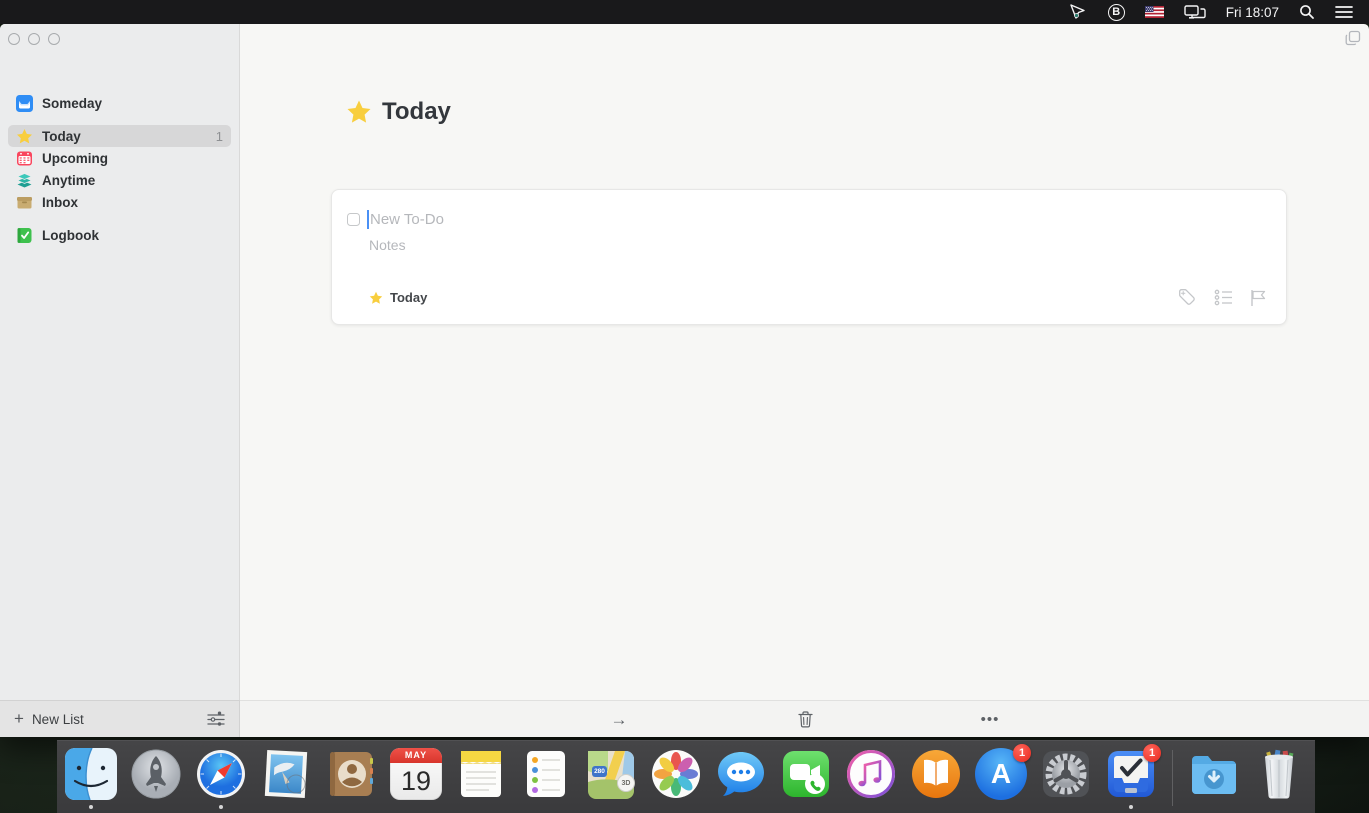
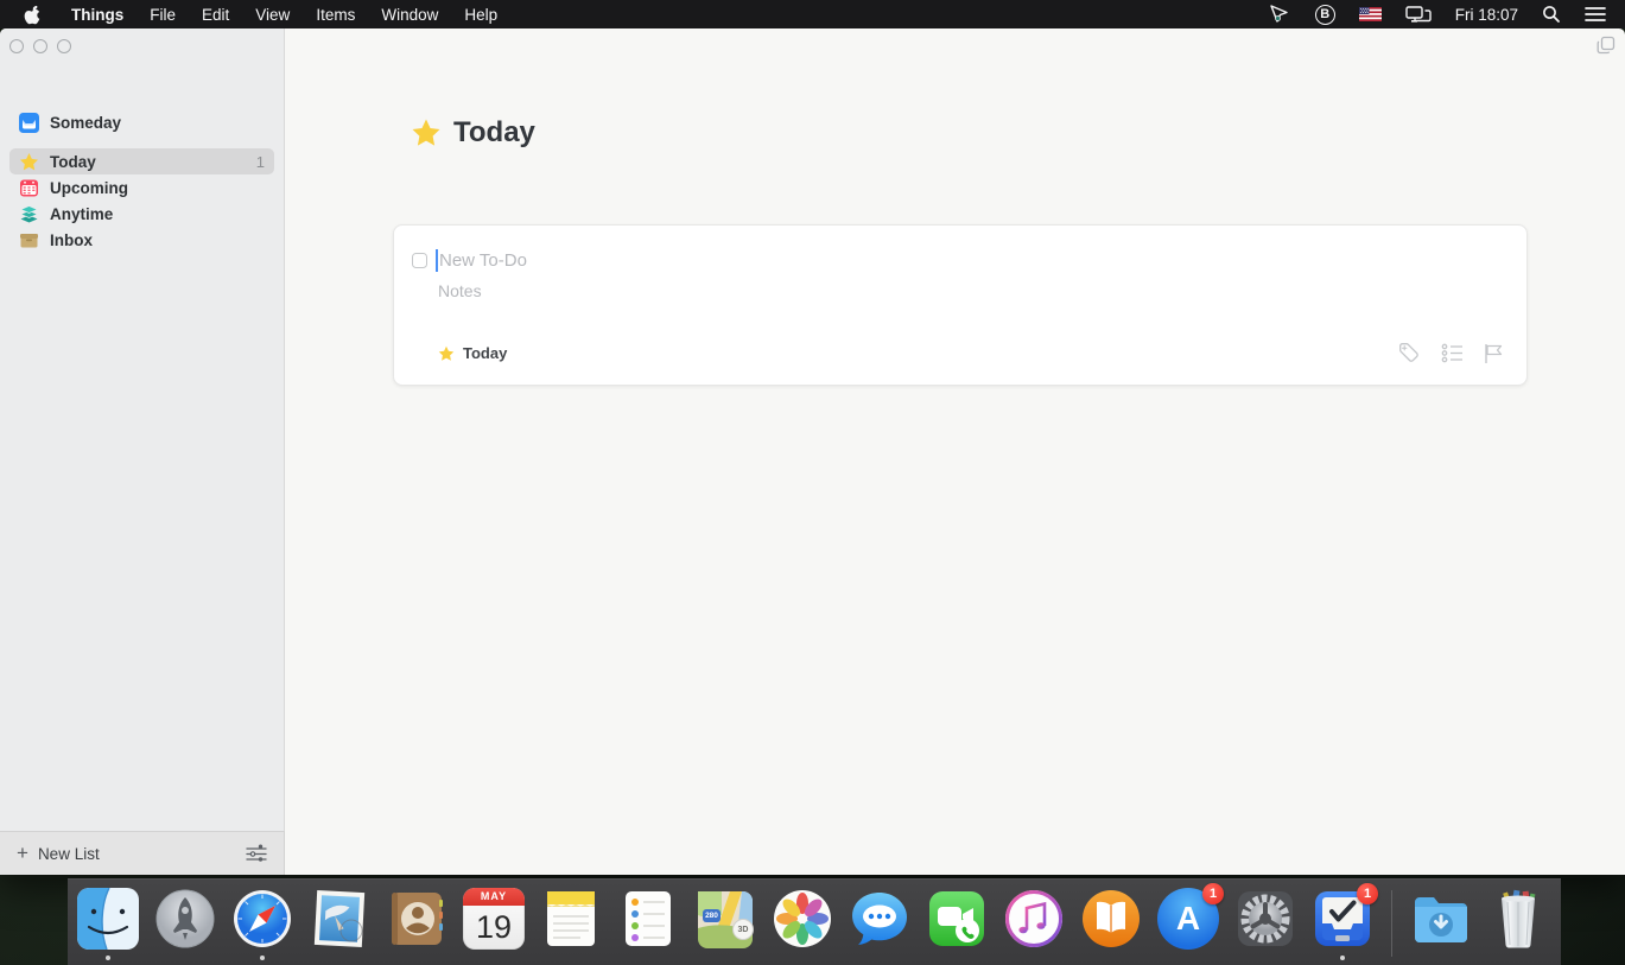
+ Things
+ File
+ Edit
+ View
+ Items
+ Window
+ Help
  B
  Fri 18:07
  Someday
  Today
  1
  Upcoming
  Anytime
  Inbox
- Logbook
  +
  New List
  Today
  New To-Do
  Notes
  Today
- →
- •••
  MAY
  19
  A
  1
  1
